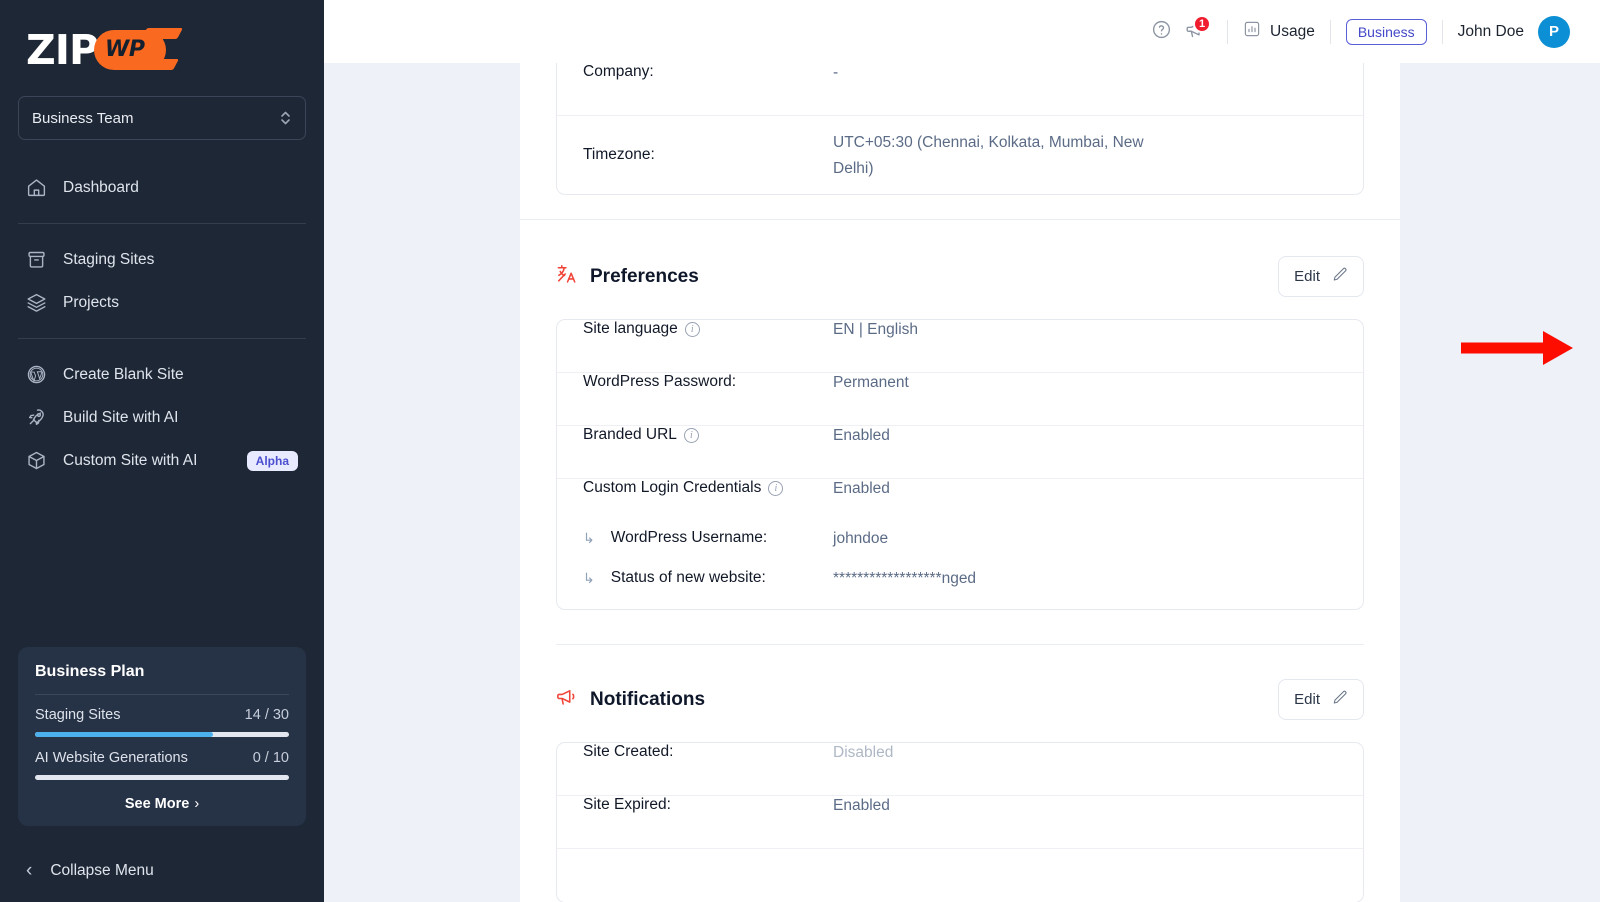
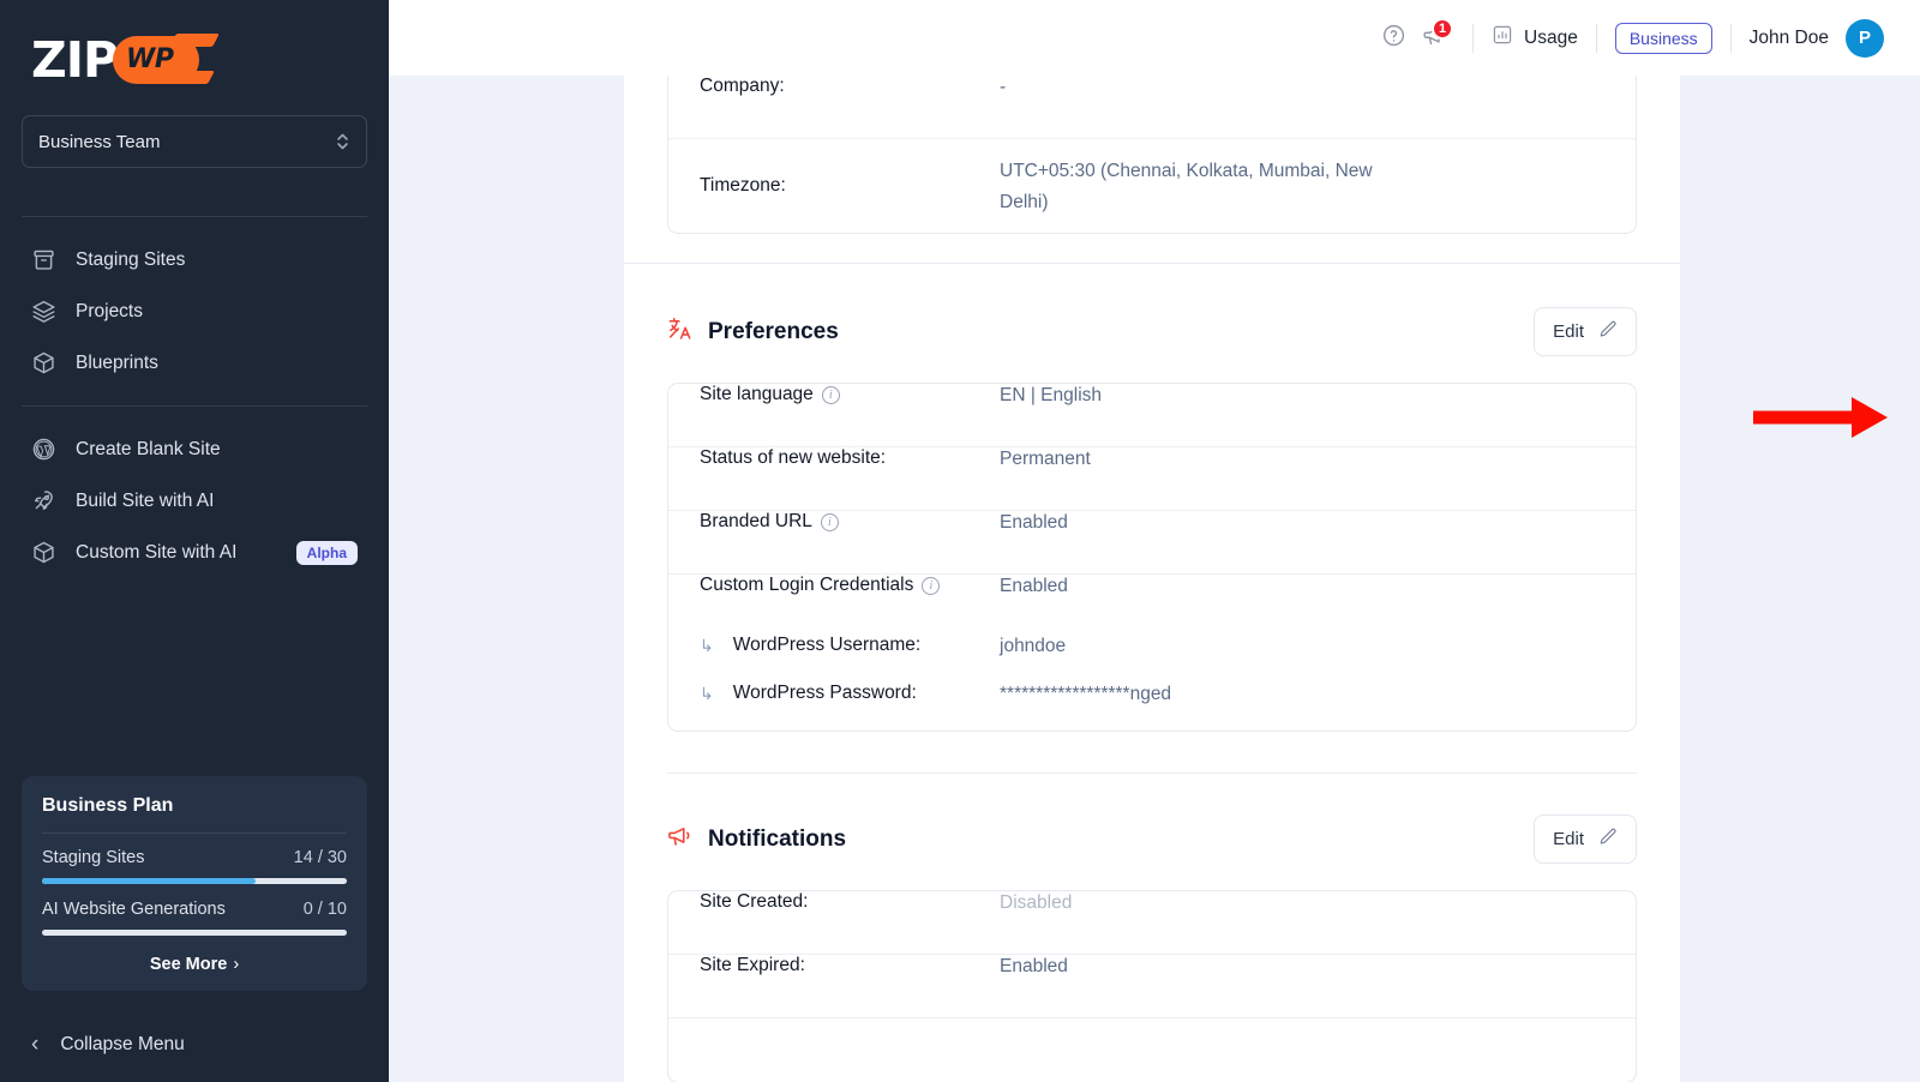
  ZIP
  WP
  Business Team
- Dashboard
  Staging Sites
  Projects
+ Blueprints
  Create Blank Site
  Build Site with AI
  Custom Site with AI
  Alpha
  Business Plan
  Staging Sites
  14 / 30
  AI Website Generations
  0 / 10
  See More ›
  ‹
  Collapse Menu
  1
  Usage
  Business
  John Doe
  P
  Company:
  -
  Timezone:
  UTC+05:30 (Chennai, Kolkata, Mumbai, New Delhi)
  Preferences
  Edit
  Site language
  i
  EN | English
- WordPress Password:
+ Status of new website:
  Permanent
  Branded URL
  i
  Enabled
  Custom Login Credentials
  i
  Enabled
  ↳
  WordPress Username:
  johndoe
  ↳
- Status of new website:
+ WordPress Password:
  ******************nged
  Notifications
  Edit
  Site Created:
  Disabled
  Site Expired:
  Enabled
